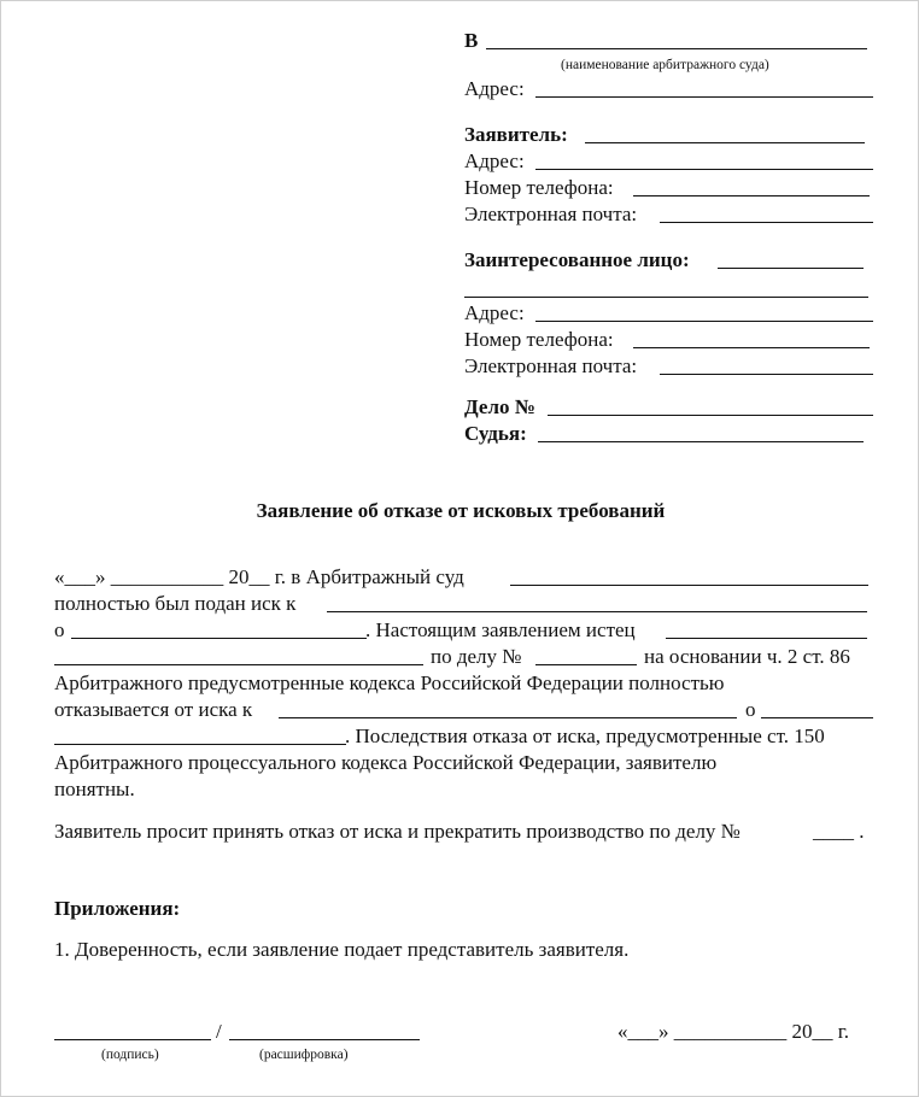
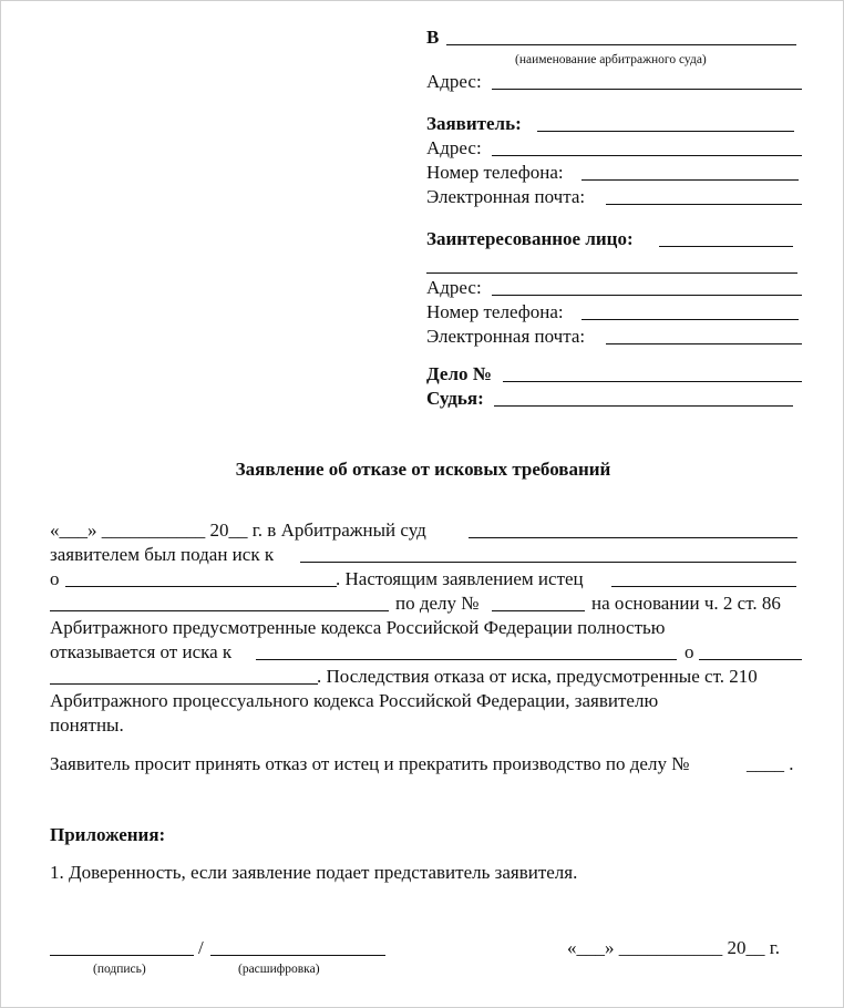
  В
  (наименование арбитражного суда)
  Адрес:
  Заявитель:
  Адрес:
  Номер телефона:
  Электронная почта:
  Заинтересованное лицо:
  Адрес:
  Номер телефона:
  Электронная почта:
  Дело №
  Судья:
  Заявление об отказе от исковых требований
  «___» ___________ 20__ г. в Арбитражный суд
- полностью был подан иск к
+ заявителем был подан иск к
  о
  . Настоящим заявлением истец
  по делу №
  на основании ч. 2 ст. 86
  Арбитражного предусмотренные кодекса Российской Федерации полностью
  отказывается от иска к
  о
- . Последствия отказа от иска, предусмотренные ст. 150
+ . Последствия отказа от иска, предусмотренные ст. 210
  Арбитражного процессуального кодекса Российской Федерации, заявителю
  понятны.
- Заявитель просит принять отказ от иска и прекратить производство по делу №
+ Заявитель просит принять отказ от истец и прекратить производство по делу №
  ____ .
  Приложения:
  1. Доверенность, если заявление подает представитель заявителя.
  /
  (подпись)
  (расшифровка)
  «___» ___________ 20__ г.
